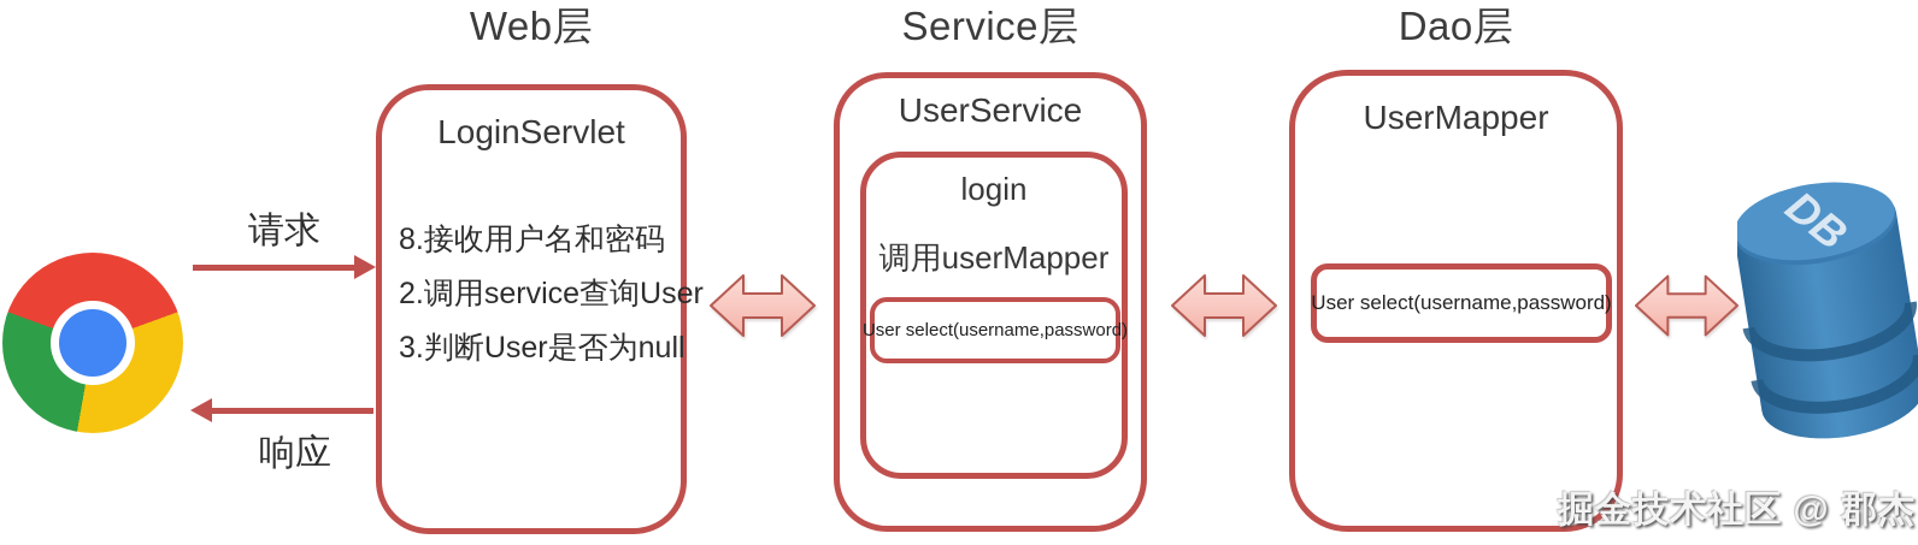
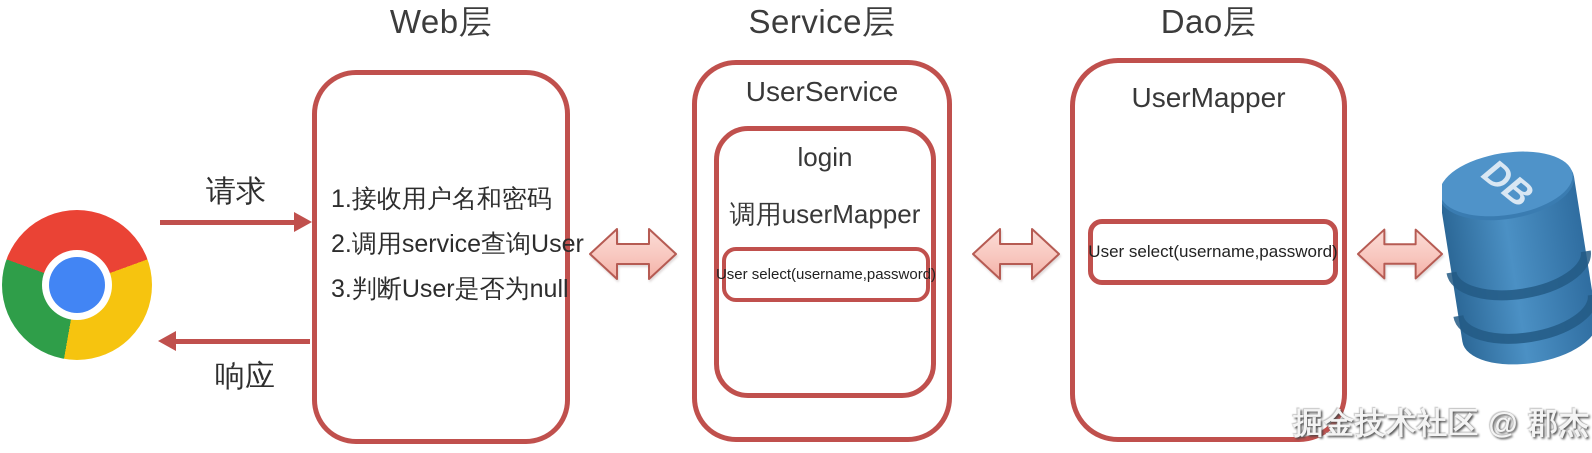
  Web层
  Service层
  Dao层
  请求
  响应
- LoginServlet
- 8.接收用户名和密码
+ 1.接收用户名和密码
  2.调用service查询User
  3.判断User是否为null
  UserService
  login
  调用userMapper
  User select(username,password)
  UserMapper
  User select(username,password)
  掘金技术社区 @ 郡杰
